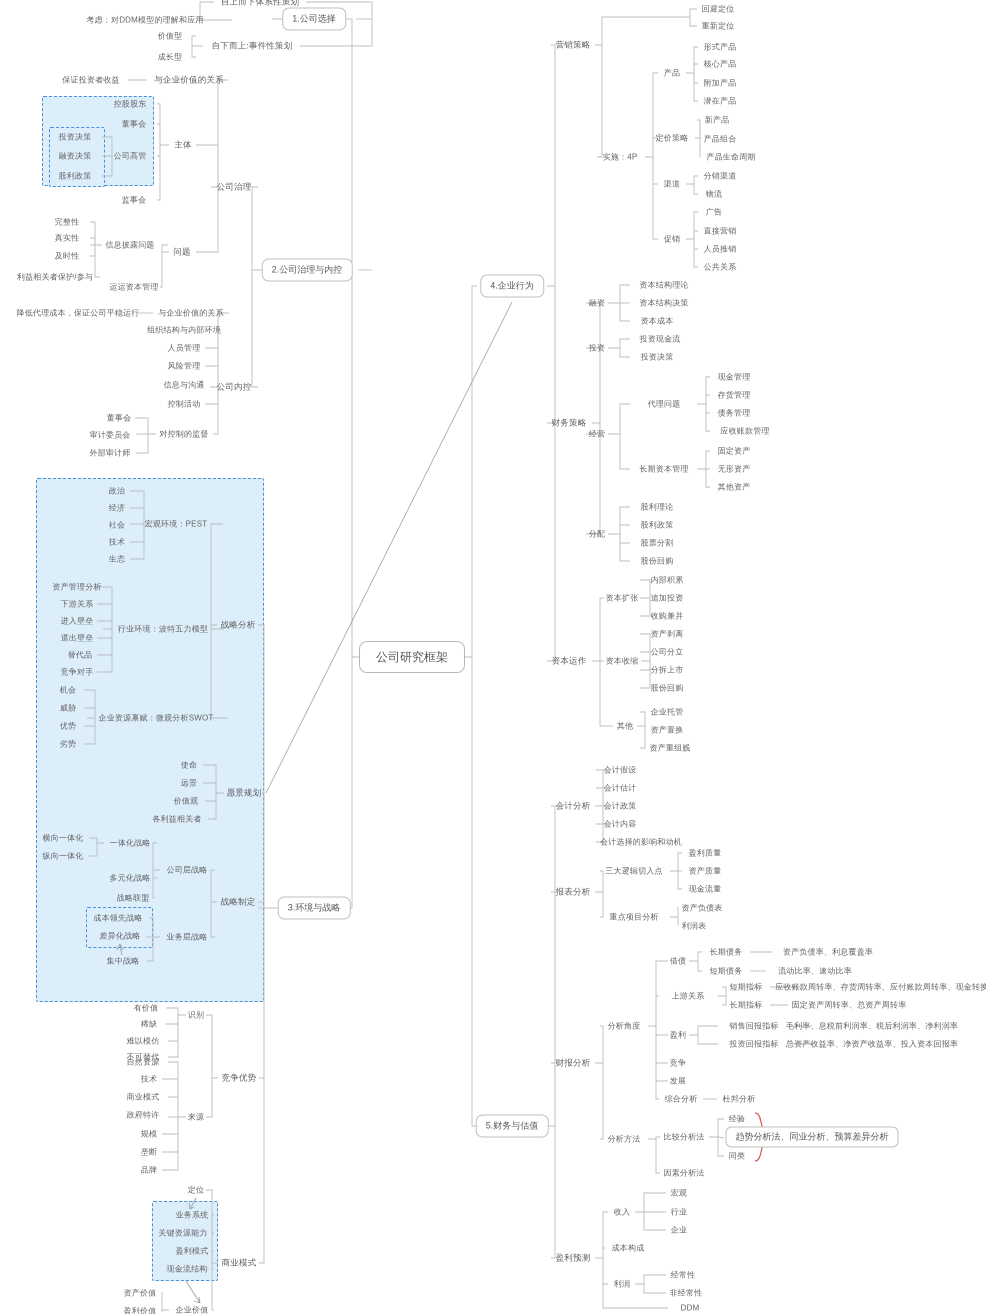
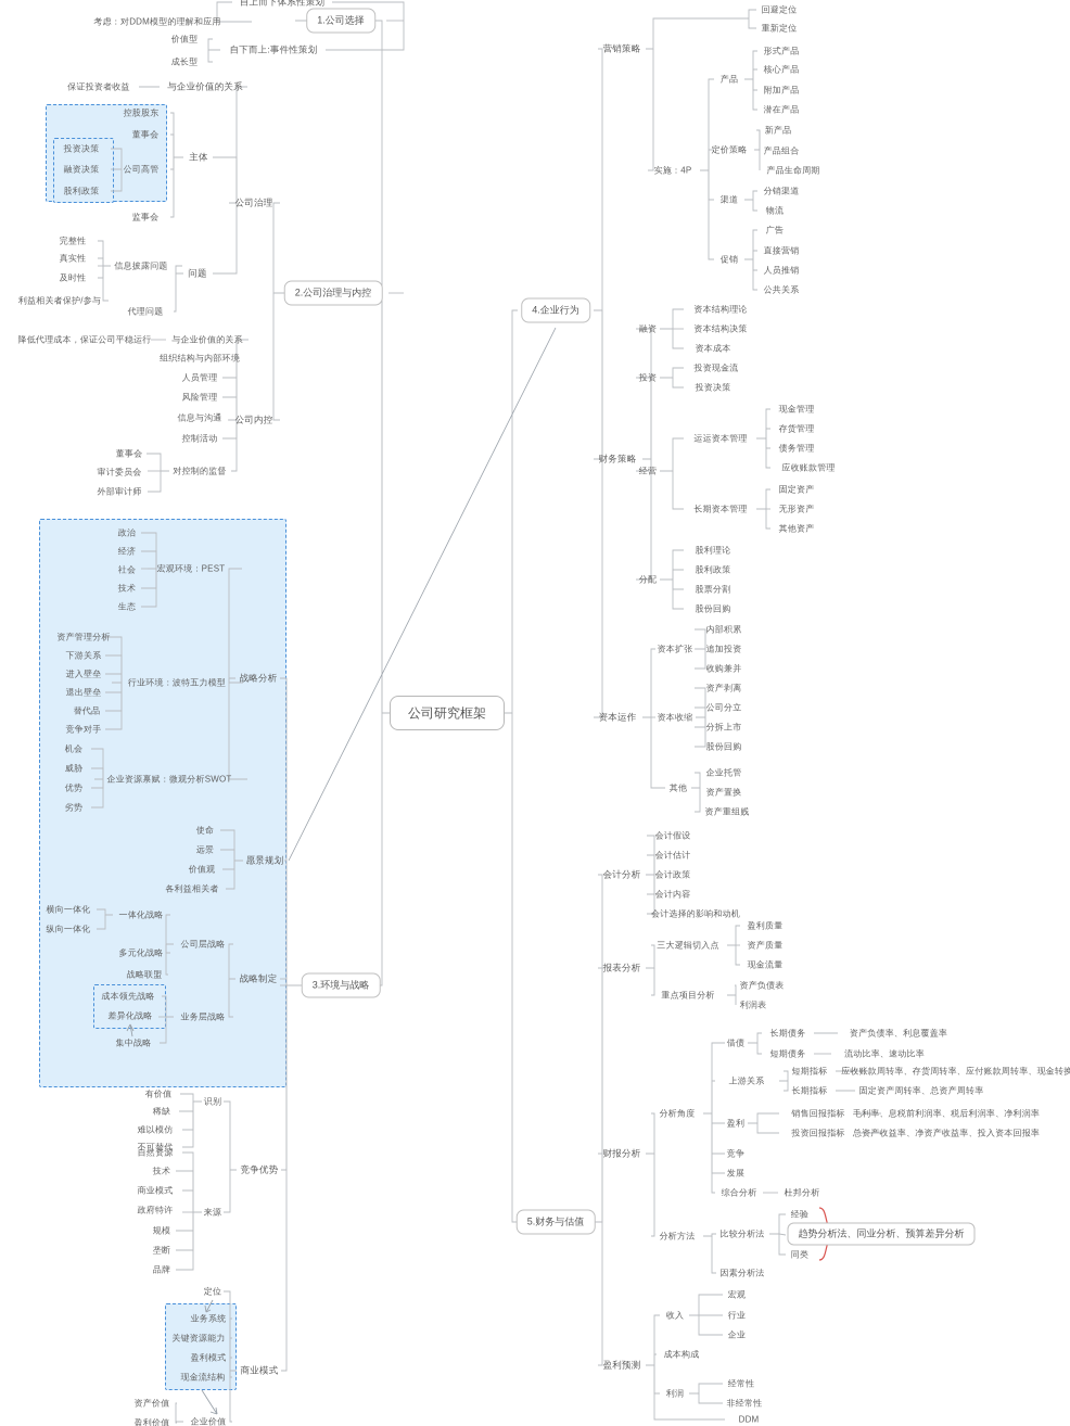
  自上而下体系性策划
  考虑：对DDM模型的理解和应用
  自下而上:事件性策划
  价值型
  成长型
  与企业价值的关系
  保证投资者收益
  主体
  控股股东
  董事会
  公司高管
  监事会
  投资决策
  融资决策
  股利政策
  公司治理
  问题
  信息披露问题
- 运运资本管理
+ 代理问题
  完整性
  真实性
  及时性
  利益相关者保护/参与
  公司内控
  与企业价值的关系
  降低代理成本，保证公司平稳运行
  组织结构与内部环境
  人员管理
  风险管理
  信息与沟通
  控制活动
  对控制的监督
  董事会
  审计委员会
  外部审计师
  战略分析
  宏观环境：PEST
  政治
  经济
  社会
  技术
  生态
  行业环境：波特五力模型
  资产管理分析
  下游关系
  进入壁垒
  退出壁垒
  替代品
  竞争对手
  企业资源禀赋：微观分析SWOT
  机会
  威胁
  优势
  劣势
  愿景规划
  使命
  远景
  价值观
  各利益相关者
  战略制定
  公司层战略
  一体化战略
  横向一体化
  纵向一体化
  多元化战略
  战略联盟
  业务层战略
  成本领先战略
  差异化战略
  集中战略
  竞争优势
  识别
  有价值
  稀缺
  难以模仿
  不可替代
  来源
  自然资源
  技术
  商业模式
  政府特许
  规模
  垄断
  品牌
  商业模式
  定位
  业务系统
  关键资源能力
  盈利模式
  现金流结构
  企业价值
  资产价值
  盈利价值
  营销策略
  回避定位
  重新定位
  实施：4P
  产品
  形式产品
  核心产品
  附加产品
  潜在产品
  定价策略
  新产品
  产品组合
  产品生命周期
  渠道
  分销渠道
  物流
  促销
  广告
  直接营销
  人员推销
  公共关系
  财务策略
  融资
  资本结构理论
  资本结构决策
  资本成本
  投资
  投资现金流
  投资决策
  经营
- 代理问题
+ 运运资本管理
  现金管理
  存货管理
  债务管理
  应收账款管理
  长期资本管理
  固定资产
  无形资产
  其他资产
  分配
  股利理论
  股利政策
  股票分割
  股份回购
  资本运作
  资本扩张
  内部积累
  追加投资
  收购兼并
  资本收缩
  资产剥离
  公司分立
  分拆上市
  股份回购
  其他
  企业托管
  资产置换
  资产重组贱
  会计分析
  会计假设
  会计估计
  会计政策
  会计内容
  会计选择的影响和动机
  报表分析
  三大逻辑切入点
  盈利质量
  资产质量
  现金流量
  重点项目分析
  资产负债表
  利润表
  财报分析
  分析角度
  借债
  长期债务
  资产负债率、利息覆盖率
  短期债务
  流动比率、速动比率
  上游关系
  短期指标
  应收账款周转率、存货周转率、应付账款周转率、现金转换
  长期指标
  固定资产周转率、总资产周转率
  盈利
  销售回报指标
  毛利率、息税前利润率、税后利润率、净利润率
  投资回报指标
  总资产收益率、净资产收益率、投入资本回报率
  竞争
  发展
  综合分析
  杜邦分析
  分析方法
  比较分析法
  经验
  同类
  因素分析法
  盈利预测
  收入
  宏观
  行业
  企业
  成本构成
  利润
  经常性
  非经常性
  DDM
  公司研究框架
  1.公司选择
  2.公司治理与内控
  3.环境与战略
  4.企业行为
  5.财务与估值
  趋势分析法、同业分析、预算差异分析
